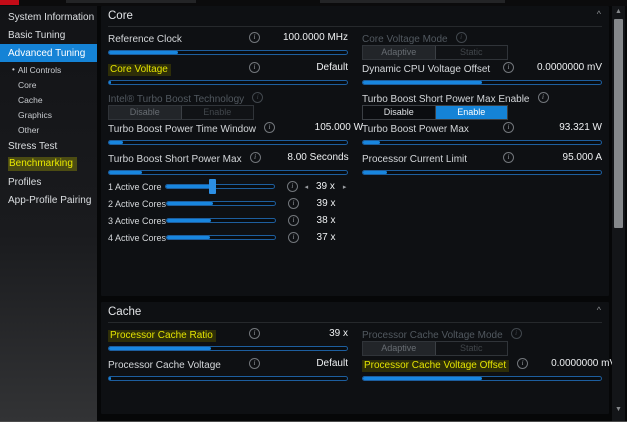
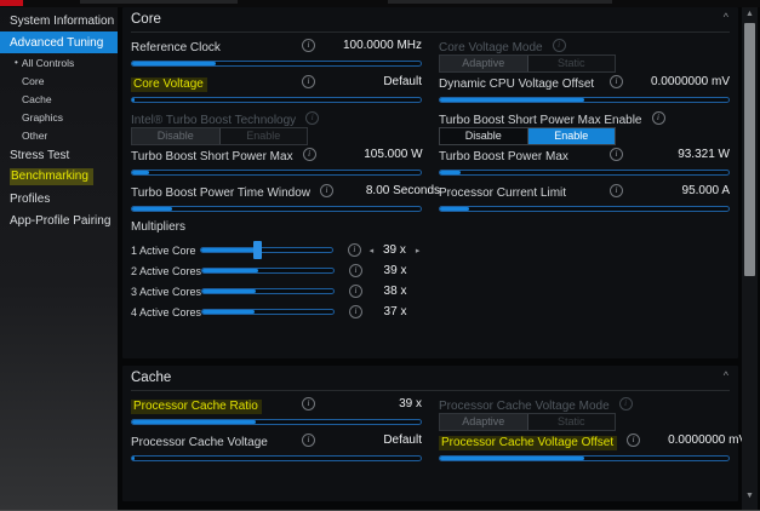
  System Information
- Basic Tuning
  Advanced Tuning
  •
  All Controls
  Core
  Cache
  Graphics
  Other
  Stress Test
  Benchmarking
  Profiles
  App-Profile Pairing
  Core
  ^
  Reference Clock
  i
  100.0000 MHz
  Core Voltage
  i
  Default
  Intel® Turbo Boost Technology
  i
  Disable
  Enable
- Turbo Boost Power Time Window
+ Turbo Boost Short Power Max
  i
  105.000 W
- Turbo Boost Short Power Max
+ Turbo Boost Power Time Window
  i
  8.00 Seconds
  Core Voltage Mode
  i
  Adaptive
  Static
  Dynamic CPU Voltage Offset
  i
  0.0000000 mV
  Turbo Boost Short Power Max Enable
  i
  Disable
  Enable
  Turbo Boost Power Max
  i
  93.321 W
  Processor Current Limit
  i
  95.000 A
+ Multipliers
  1 Active Core
  i
  39 x
  2 Active Cores
  i
  39 x
  3 Active Cores
  i
  38 x
  4 Active Cores
  i
  37 x
  Cache
  ^
  Processor Cache Ratio
  i
  39 x
  Processor Cache Voltage
  i
  Default
  Processor Cache Voltage Mode
  i
  Adaptive
  Static
  Processor Cache Voltage Offset
  i
  0.0000000 m
